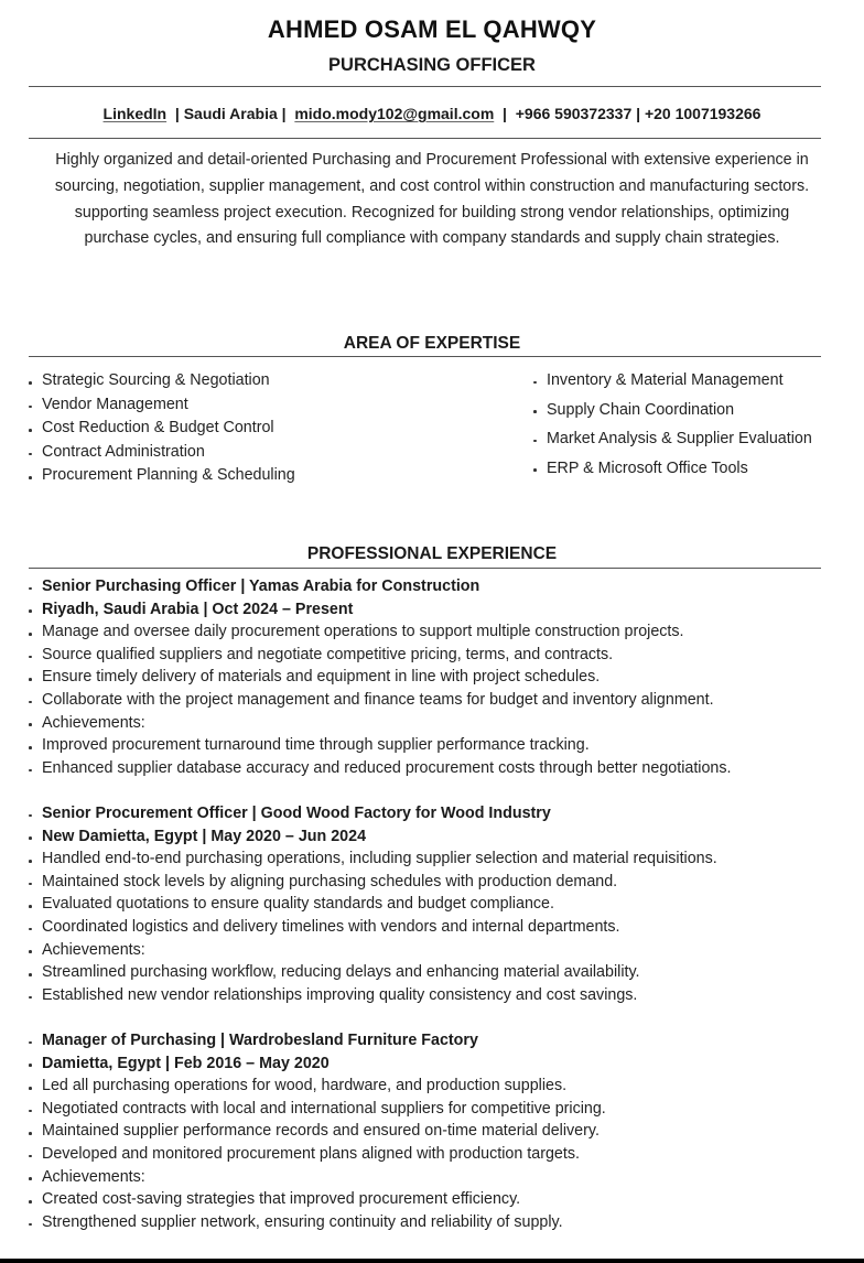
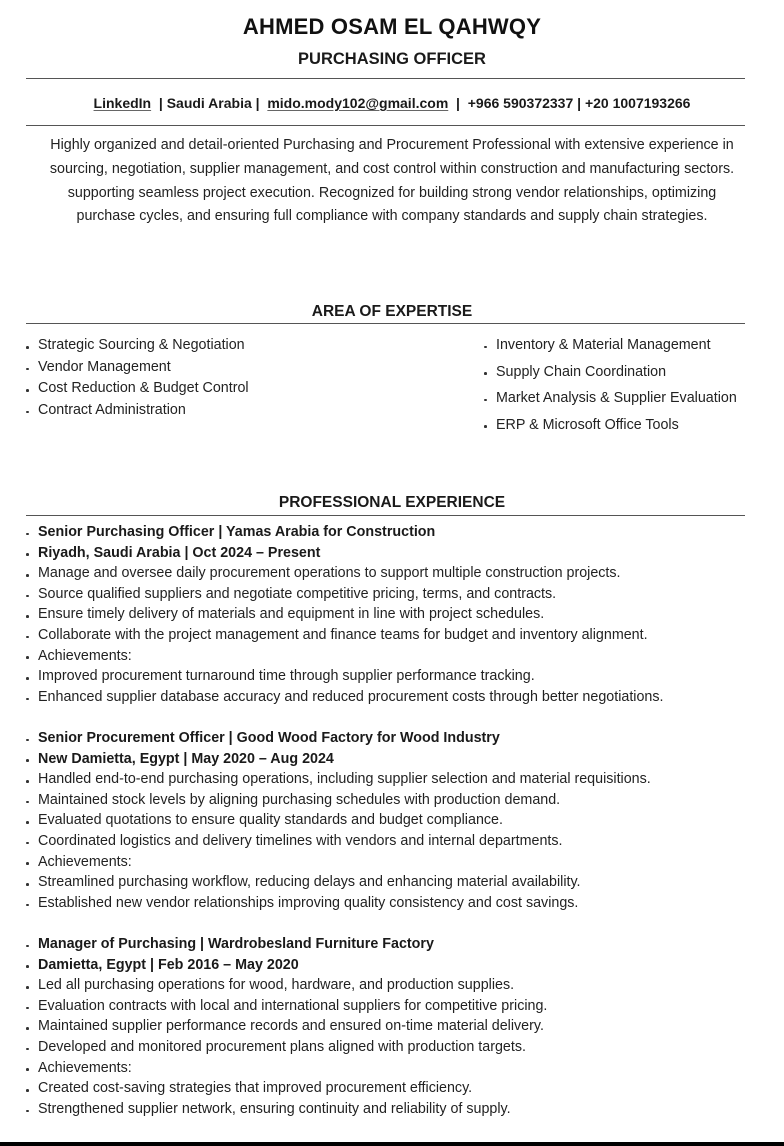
  AHMED OSAM EL QAHWQY
  PURCHASING OFFICER
  LinkedIn | Saudi Arabia | mido.mody102@gmail.com | +966 590372337 | +20 1007193266
  Highly organized and detail-oriented Purchasing and Procurement Professional with extensive experience in
  sourcing, negotiation, supplier management, and cost control within construction and manufacturing sectors.
  supporting seamless project execution. Recognized for building strong vendor relationships, optimizing
  purchase cycles, and ensuring full compliance with company standards and supply chain strategies.
  AREA OF EXPERTISE
  Strategic Sourcing & Negotiation
  Vendor Management
  Cost Reduction & Budget Control
  Contract Administration
- Procurement Planning & Scheduling
  Inventory & Material Management
  Supply Chain Coordination
  Market Analysis & Supplier Evaluation
  ERP & Microsoft Office Tools
  PROFESSIONAL EXPERIENCE
  Senior Purchasing Officer | Yamas Arabia for Construction
  Riyadh, Saudi Arabia | Oct 2024 – Present
  Manage and oversee daily procurement operations to support multiple construction projects.
  Source qualified suppliers and negotiate competitive pricing, terms, and contracts.
  Ensure timely delivery of materials and equipment in line with project schedules.
  Collaborate with the project management and finance teams for budget and inventory alignment.
  Achievements:
  Improved procurement turnaround time through supplier performance tracking.
  Enhanced supplier database accuracy and reduced procurement costs through better negotiations.
  Senior Procurement Officer | Good Wood Factory for Wood Industry
- New Damietta, Egypt | May 2020 – Jun 2024
+ New Damietta, Egypt | May 2020 – Aug 2024
  Handled end-to-end purchasing operations, including supplier selection and material requisitions.
  Maintained stock levels by aligning purchasing schedules with production demand.
  Evaluated quotations to ensure quality standards and budget compliance.
  Coordinated logistics and delivery timelines with vendors and internal departments.
  Achievements:
  Streamlined purchasing workflow, reducing delays and enhancing material availability.
  Established new vendor relationships improving quality consistency and cost savings.
  Manager of Purchasing | Wardrobesland Furniture Factory
  Damietta, Egypt | Feb 2016 – May 2020
  Led all purchasing operations for wood, hardware, and production supplies.
- Negotiated contracts with local and international suppliers for competitive pricing.
+ Evaluation contracts with local and international suppliers for competitive pricing.
  Maintained supplier performance records and ensured on-time material delivery.
  Developed and monitored procurement plans aligned with production targets.
  Achievements:
  Created cost-saving strategies that improved procurement efficiency.
  Strengthened supplier network, ensuring continuity and reliability of supply.
